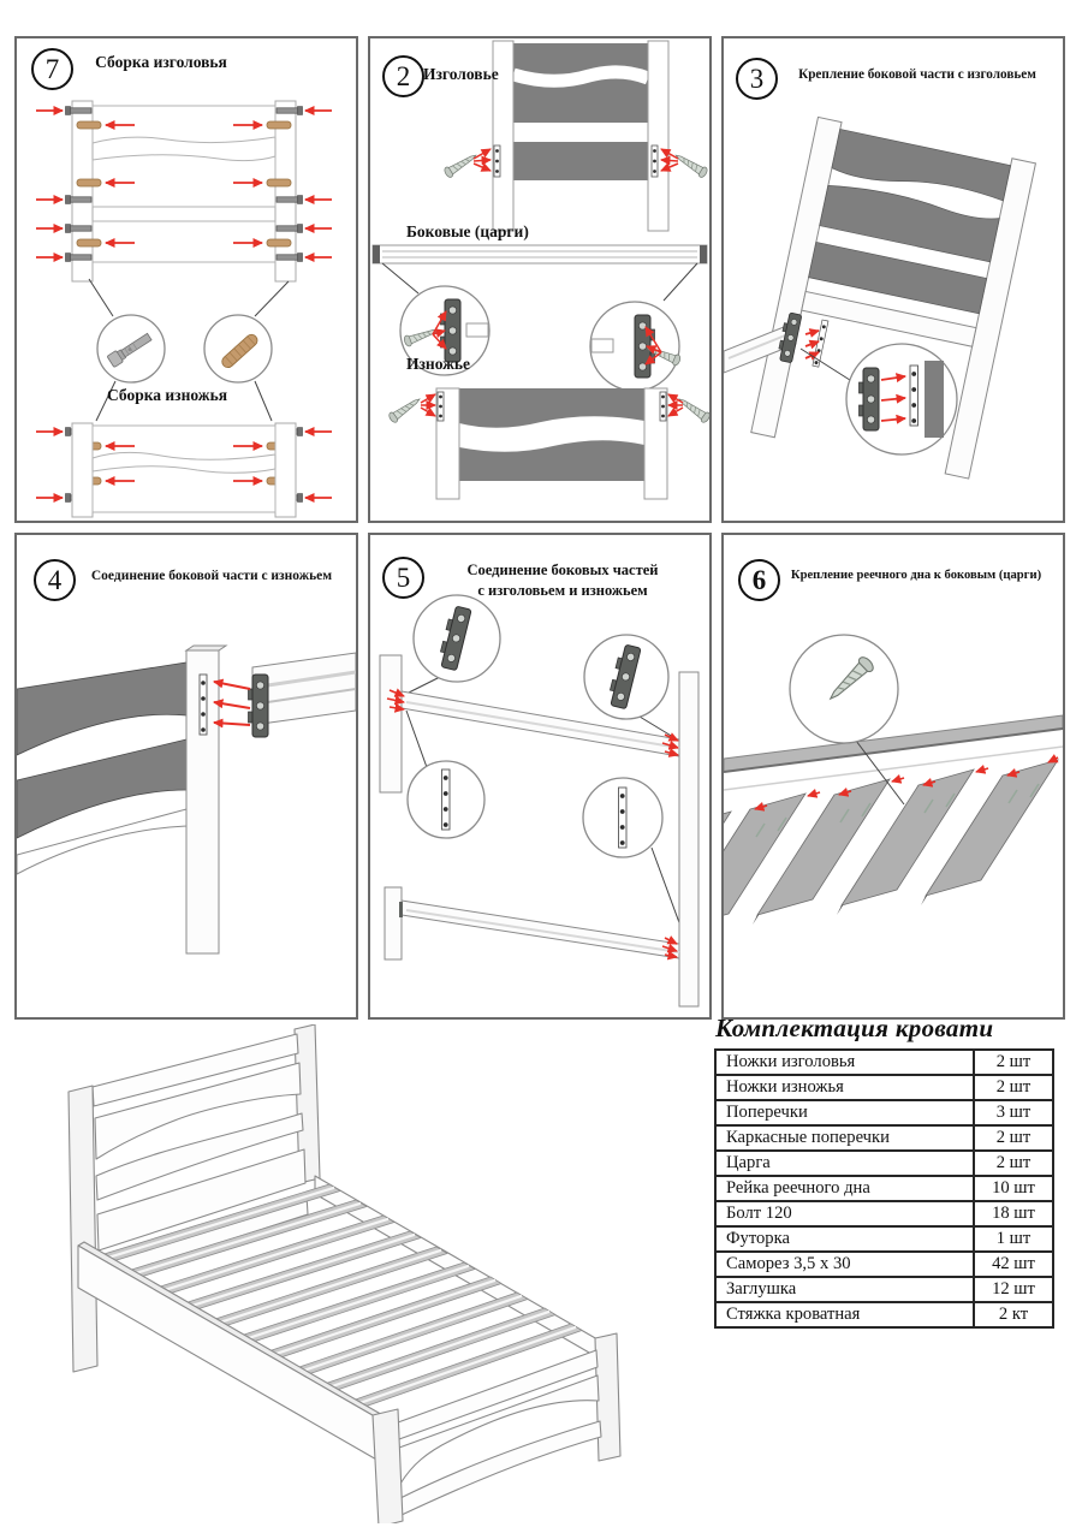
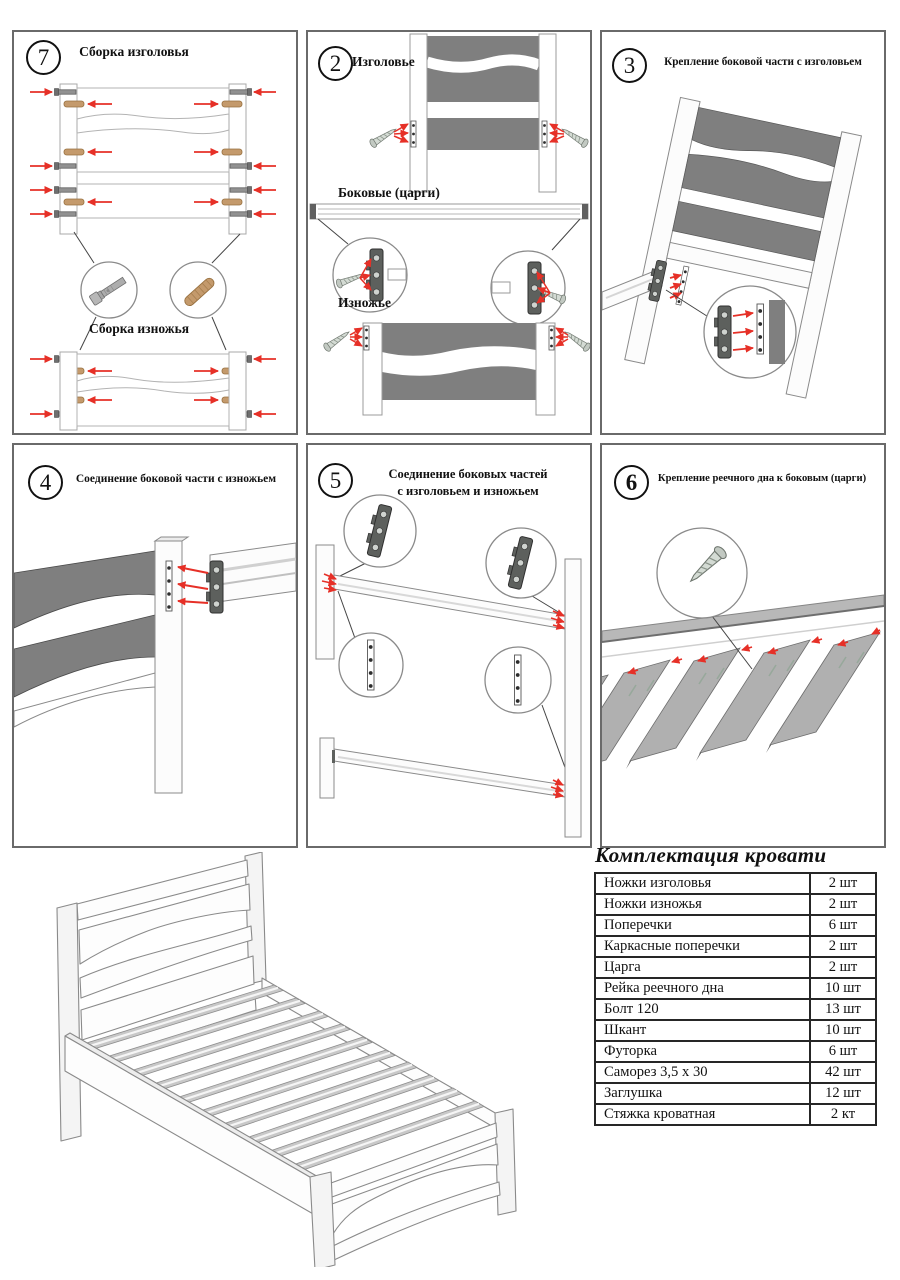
  7
  Сборка изголовья
  Сборка изножья
  2
  Изголовье
  Боковые (царги)
  Изножье
  3
  Крепление боковой части с изголовьем
  4
  Соединение боковой части с изножьем
  5
  Соединение боковых частей
  с изголовьем и изножьем
  6
  Крепление реечного дна к боковым (царги)
  Комплектация кровати
  Ножки изголовья	2 шт
  Ножки изножья	2 шт
- Поперечки	3 шт
+ Поперечки	6 шт
  Каркасные поперечки	2 шт
  Царга	2 шт
  Рейка реечного дна	10 шт
- Болт 120	18 шт
+ Болт 120	13 шт
+ Шкант	10 шт
- Футорка	1 шт
+ Футорка	6 шт
  Саморез 3,5 х 30	42 шт
  Заглушка	12 шт
  Стяжка кроватная	2 кт
